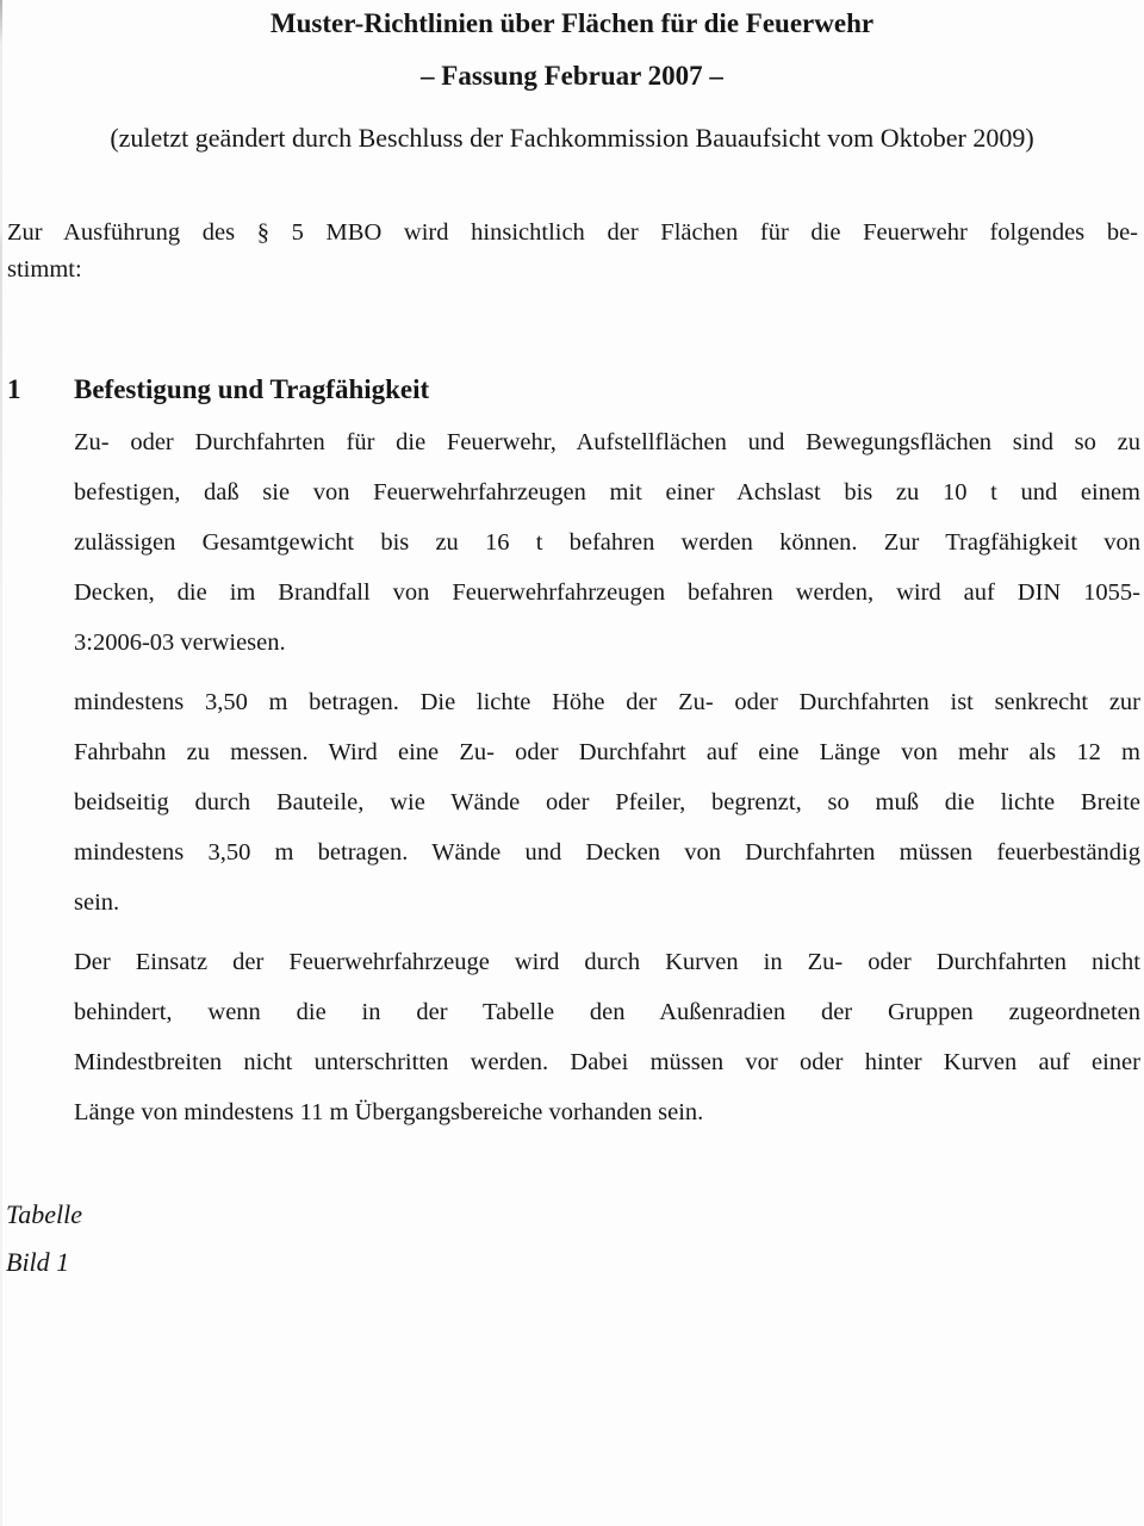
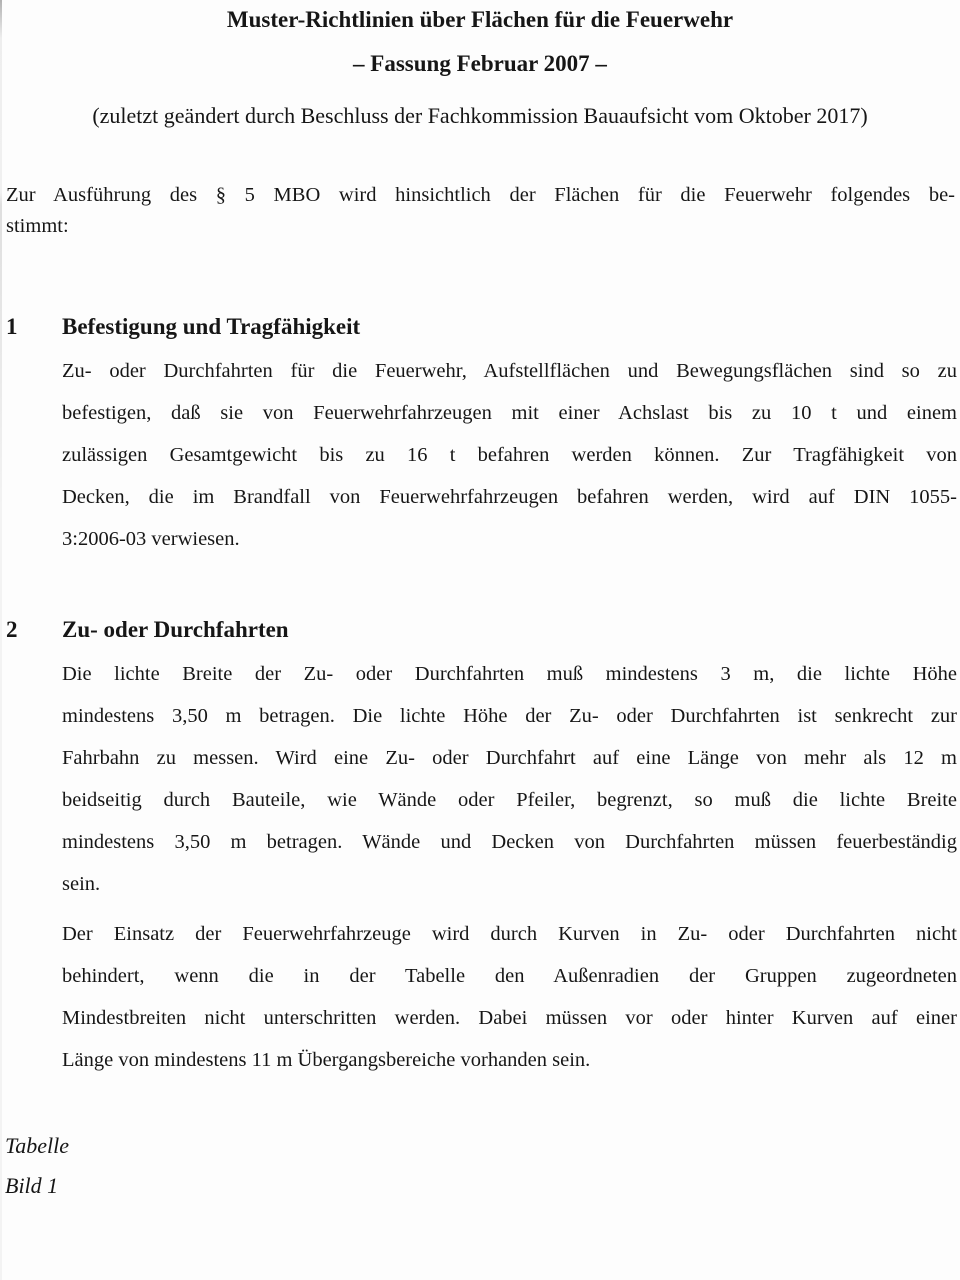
  Muster-Richtlinien über Flächen für die Feuerwehr
  – Fassung Februar 2007 –
- (zuletzt geändert durch Beschluss der Fachkommission Bauaufsicht vom Oktober 2009)
+ (zuletzt geändert durch Beschluss der Fachkommission Bauaufsicht vom Oktober 2017)
  Zur Ausführung des § 5 MBO wird hinsichtlich der Flächen für die Feuerwehr folgendes be-
  stimmt:
  1
  Befestigung und Tragfähigkeit
  Zu- oder Durchfahrten für die Feuerwehr, Aufstellflächen und Bewegungsflächen sind so zu
  befestigen, daß sie von Feuerwehrfahrzeugen mit einer Achslast bis zu 10 t und einem
  zulässigen Gesamtgewicht bis zu 16 t befahren werden können. Zur Tragfähigkeit von
  Decken, die im Brandfall von Feuerwehrfahrzeugen befahren werden, wird auf DIN 1055-
  3:2006-03 verwiesen.
+ 2
+ Zu- oder Durchfahrten
+ Die lichte Breite der Zu- oder Durchfahrten muß mindestens 3 m, die lichte Höhe
  mindestens 3,50 m betragen. Die lichte Höhe der Zu- oder Durchfahrten ist senkrecht zur
  Fahrbahn zu messen. Wird eine Zu- oder Durchfahrt auf eine Länge von mehr als 12 m
  beidseitig durch Bauteile, wie Wände oder Pfeiler, begrenzt, so muß die lichte Breite
  mindestens 3,50 m betragen. Wände und Decken von Durchfahrten müssen feuerbeständig
  sein.
  Der Einsatz der Feuerwehrfahrzeuge wird durch Kurven in Zu- oder Durchfahrten nicht
  behindert, wenn die in der Tabelle den Außenradien der Gruppen zugeordneten
  Mindestbreiten nicht unterschritten werden. Dabei müssen vor oder hinter Kurven auf einer
  Länge von mindestens 11 m Übergangsbereiche vorhanden sein.
  Tabelle
  Bild 1
